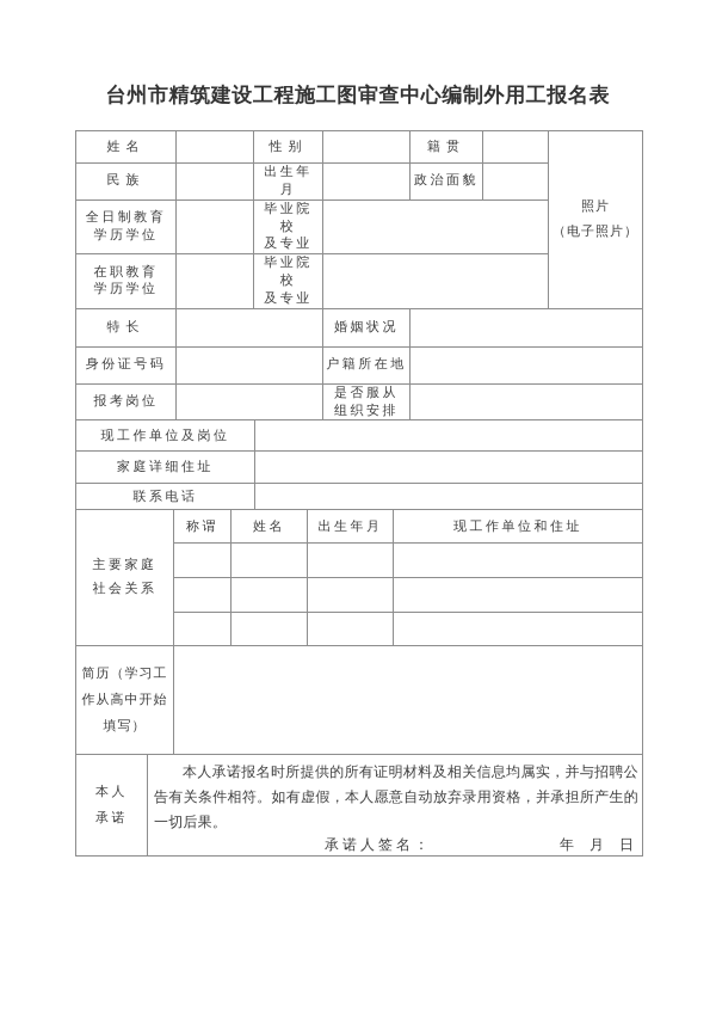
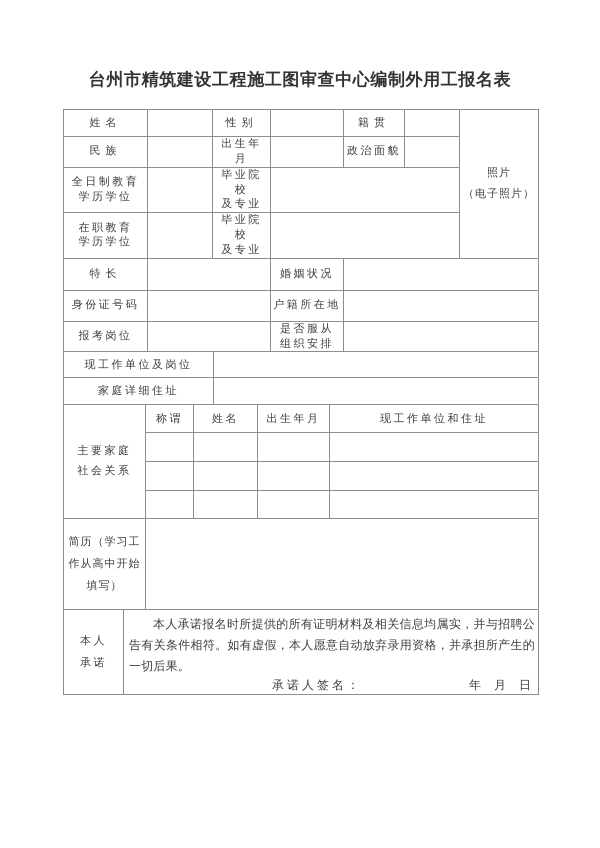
  台州市精筑建设工程施工图审查中心编制外用工报名表
  姓名		性别		籍贯		照片 （电子照片）
  民族		出生年月		政治面貌
  全日制教育 学历学位		毕业院校 及专业
  在职教育 学历学位		毕业院校 及专业
  特长		婚姻状况
  身份证号码		户籍所在地
  报考岗位		是否服从 组织安排
  现工作单位及岗位
  家庭详细住址
- 联系电话
  主要家庭 社会关系	称谓	姓名	出生年月	现工作单位和住址
  简历（学习工 作从高中开始 填写）
  本人 承诺	本人承诺报名时所提供的所有证明材料及相关信息均属实，并与招聘公告有关条件相符。如有虚假，本人愿意自动放弃录用资格，并承担所产生的一切后果。 承诺人签名： 年 月 日
